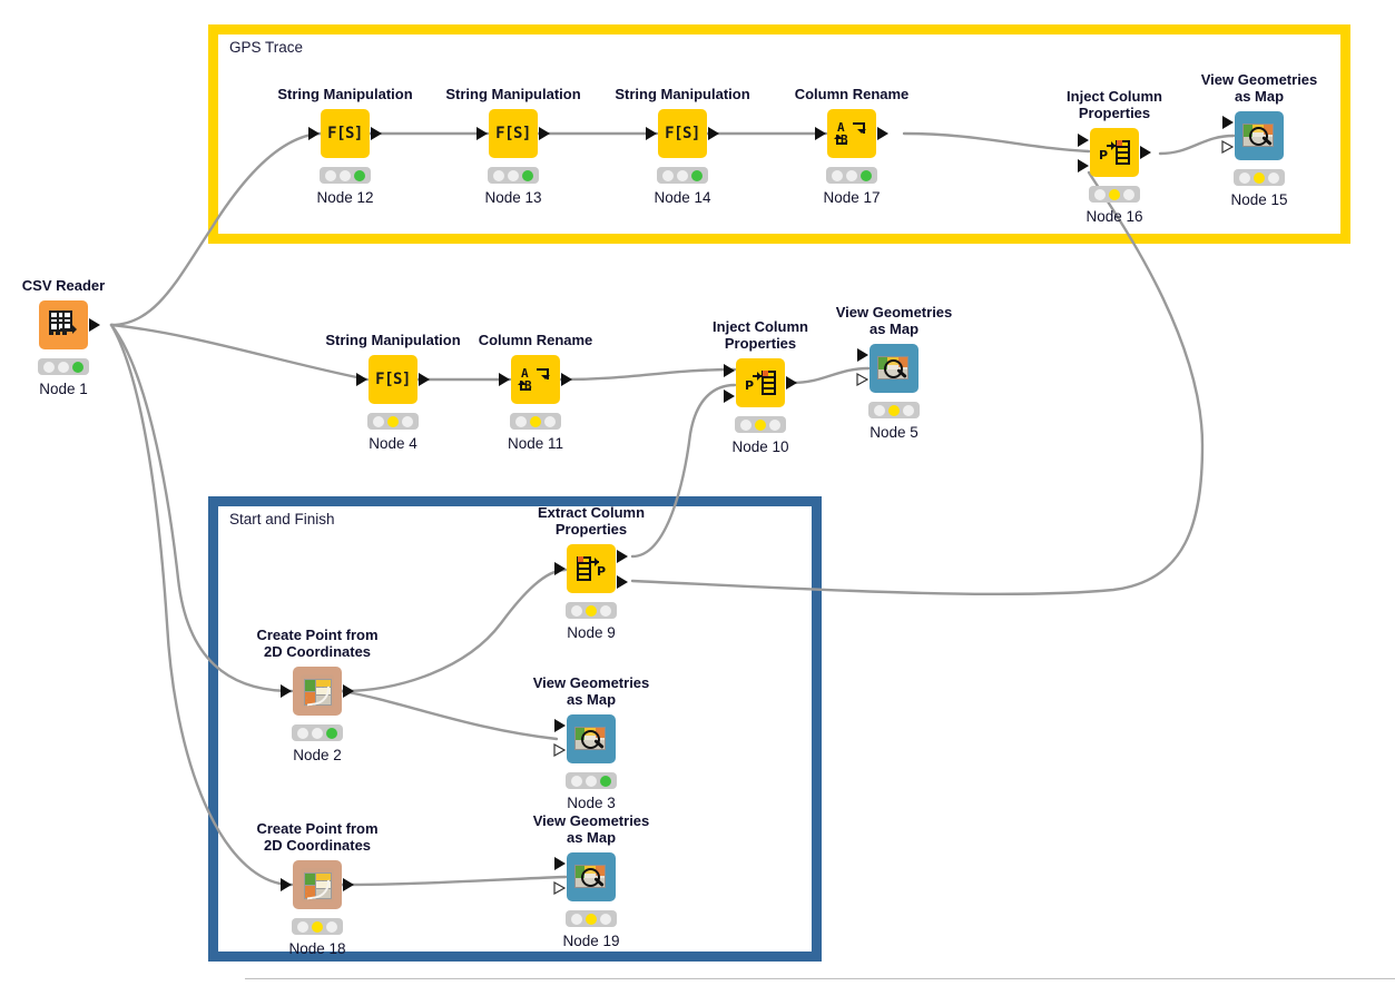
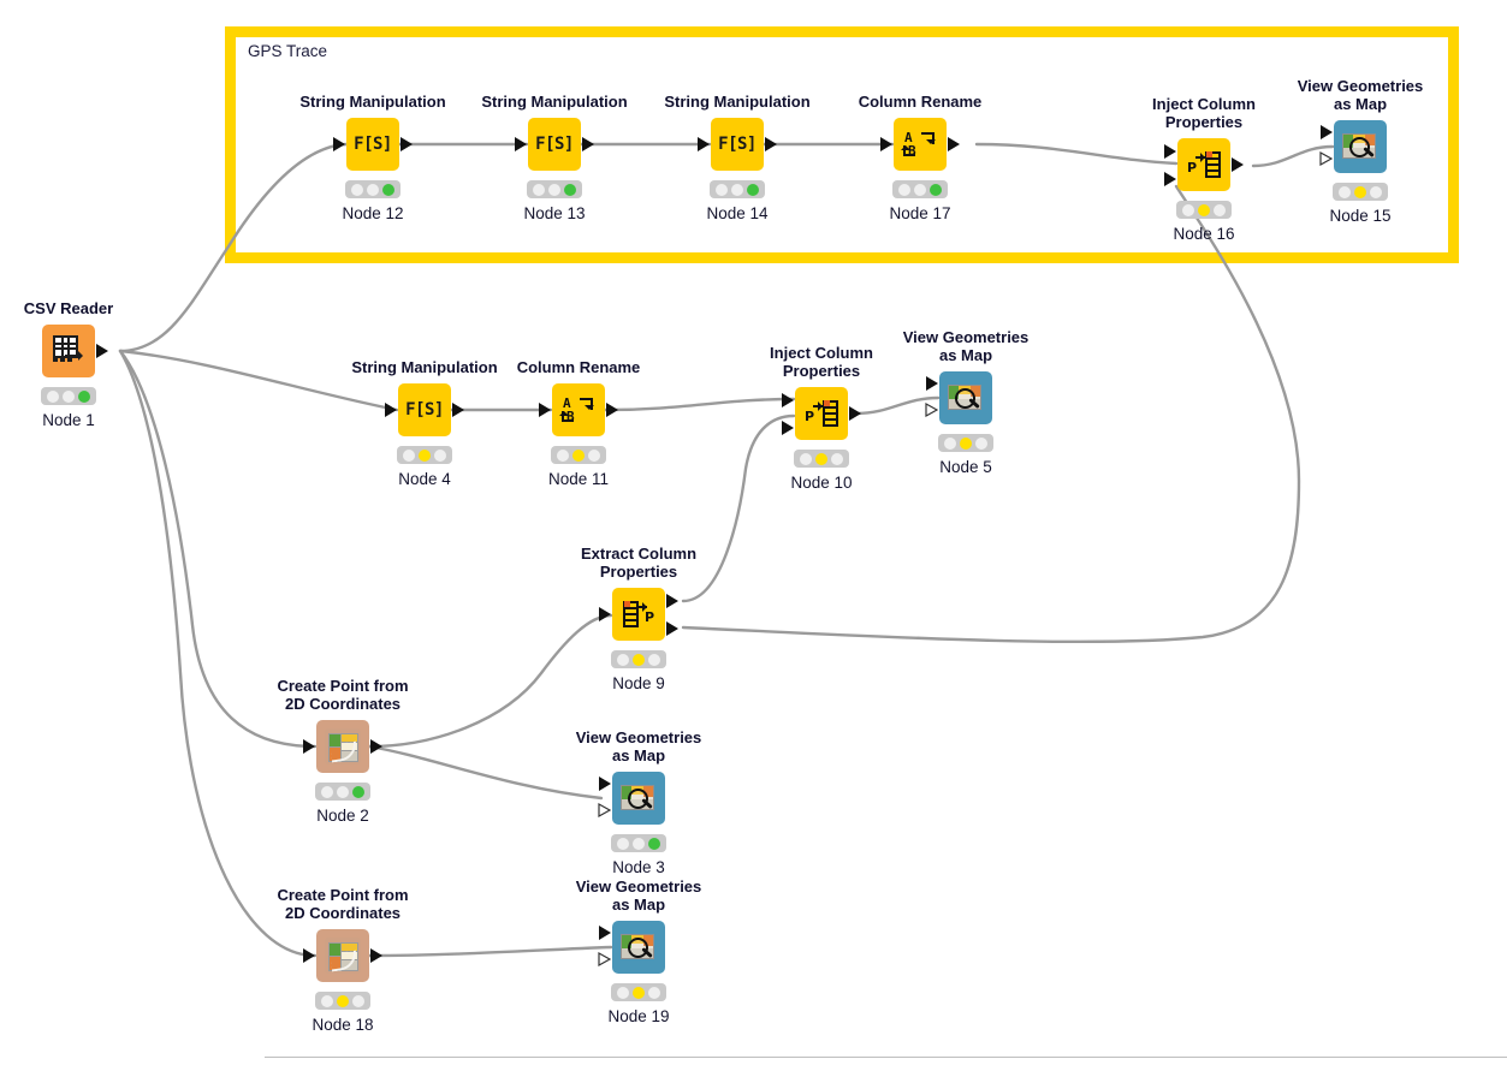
  GPS Trace
- Start and Finish
  CSV Reader
  Node 1
  String Manipulation
  F[S]
  Node 12
  String Manipulation
  F[S]
  Node 13
  String Manipulation
  F[S]
  Node 14
  Column Rename
  A
  B
  Node 17
  Inject Column
  Properties
  P
  Node 16
  View Geometries
  as Map
  Node 15
  String Manipulation
  F[S]
  Node 4
  Column Rename
  A
  B
  Node 11
  Inject Column
  Properties
  P
  Node 10
  View Geometries
  as Map
  Node 5
  Extract Column
  Properties
  P
  Node 9
  Create Point from
  2D Coordinates
  Node 2
  View Geometries
  as Map
  Node 3
  Create Point from
  2D Coordinates
  Node 18
  View Geometries
  as Map
  Node 19
